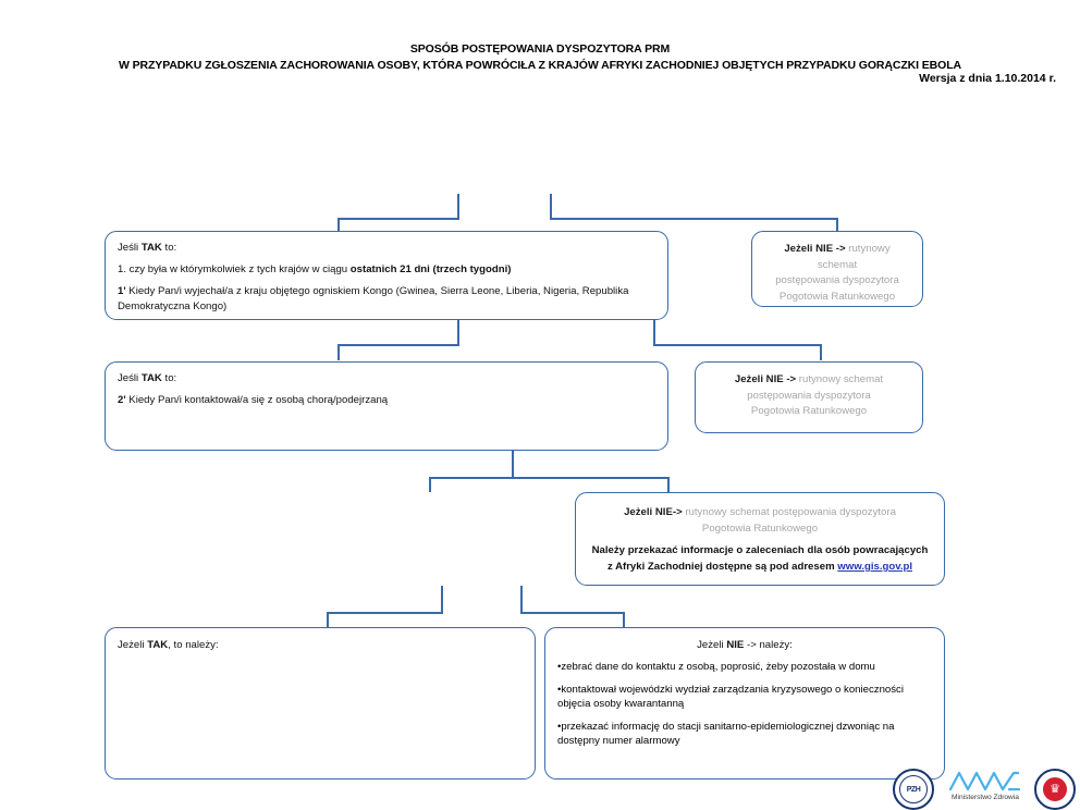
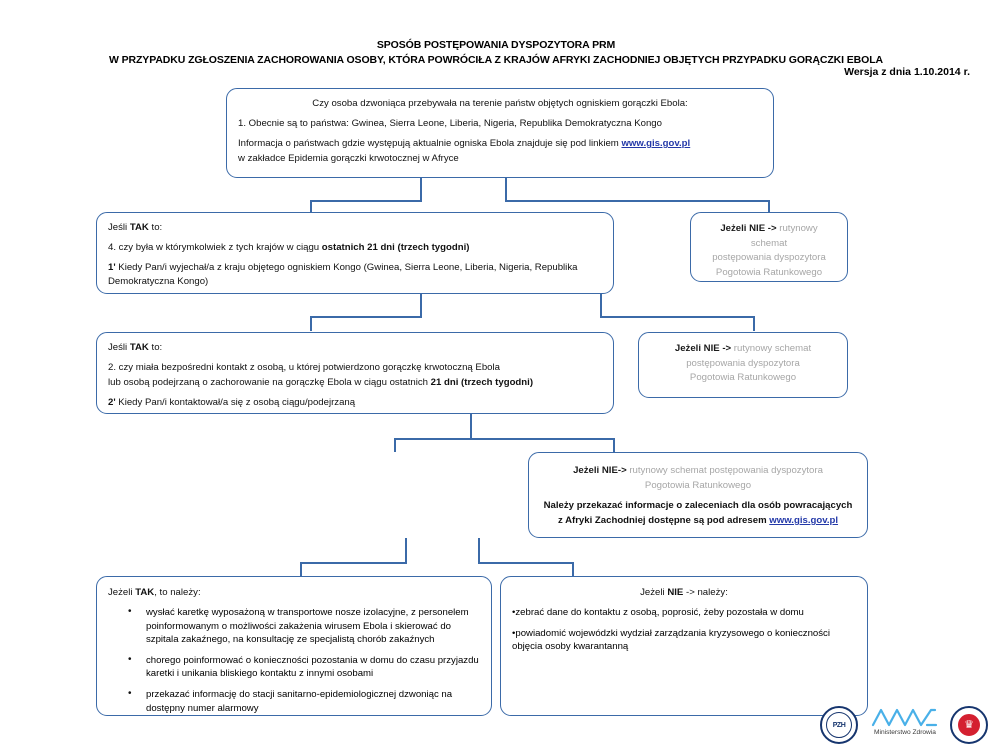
  SPOSÓB POSTĘPOWANIA DYSPOZYTORA PRM
  W PRZYPADKU ZGŁOSZENIA ZACHOROWANIA OSOBY, KTÓRA POWRÓCIŁA Z KRAJÓW AFRYKI ZACHODNIEJ OBJĘTYCH PRZYPADKU GORĄCZKI EBOLA
  Wersja z dnia 1.10.2014 r.
+ Czy osoba dzwoniąca przebywała na terenie państw objętych ogniskiem gorączki Ebola:
+ 1. Obecnie są to państwa: Gwinea, Sierra Leone, Liberia, Nigeria, Republika Demokratyczna Kongo
+ Informacja o państwach gdzie występują aktualnie ogniska Ebola znajduje się pod linkiem www.gis.gov.pl
+ w zakładce Epidemia gorączki krwotocznej w Afryce
  Jeśli TAK to:
- 1. czy była w którymkolwiek z tych krajów w ciągu ostatnich 21 dni (trzech tygodni)
+ 4. czy była w którymkolwiek z tych krajów w ciągu ostatnich 21 dni (trzech tygodni)
  1' Kiedy Pan/i wyjechał/a z kraju objętego ogniskiem Kongo (Gwinea, Sierra Leone, Liberia, Nigeria, Republika Demokratyczna Kongo)
  Jeżeli NIE -> rutynowy schemat
  postępowania dyspozytora
  Pogotowia Ratunkowego
  Jeśli TAK to:
+ 2. czy miała bezpośredni kontakt z osobą, u której potwierdzono gorączkę krwotoczną Ebola
+ lub osobą podejrzaną o zachorowanie na gorączkę Ebola w ciągu ostatnich 21 dni (trzech tygodni)
- 2' Kiedy Pan/i kontaktował/a się z osobą chorą/podejrzaną
+ 2' Kiedy Pan/i kontaktował/a się z osobą ciągu/podejrzaną
  Jeżeli NIE -> rutynowy schemat
  postępowania dyspozytora
  Pogotowia Ratunkowego
  Jeżeli NIE-> rutynowy schemat postępowania dyspozytora
  Pogotowia Ratunkowego
  Należy przekazać informacje o zaleceniach dla osób powracających
  z Afryki Zachodniej dostępne są pod adresem www.gis.gov.pl
  Jeżeli TAK, to należy:
+ wysłać karetkę wyposażoną w transportowe nosze izolacyjne, z personelem poinformowanym o możliwości zakażenia wirusem Ebola i skierować do szpitala zakaźnego, na konsultację ze specjalistą chorób zakaźnych
+ chorego poinformować o konieczności pozostania w domu do czasu przyjazdu karetki i unikania bliskiego kontaktu z innymi osobami
+ przekazać informację do stacji sanitarno-epidemiologicznej dzwoniąc na dostępny numer alarmowy
  Jeżeli NIE -> należy:
  •zebrać dane do kontaktu z osobą, poprosić, żeby pozostała w domu
- •kontaktował wojewódzki wydział zarządzania kryzysowego o konieczności objęcia osoby kwarantanną
+ •powiadomić wojewódzki wydział zarządzania kryzysowego o konieczności objęcia osoby kwarantanną
- •przekazać informację do stacji sanitarno-epidemiologicznej dzwoniąc na dostępny numer alarmowy
  ♛
